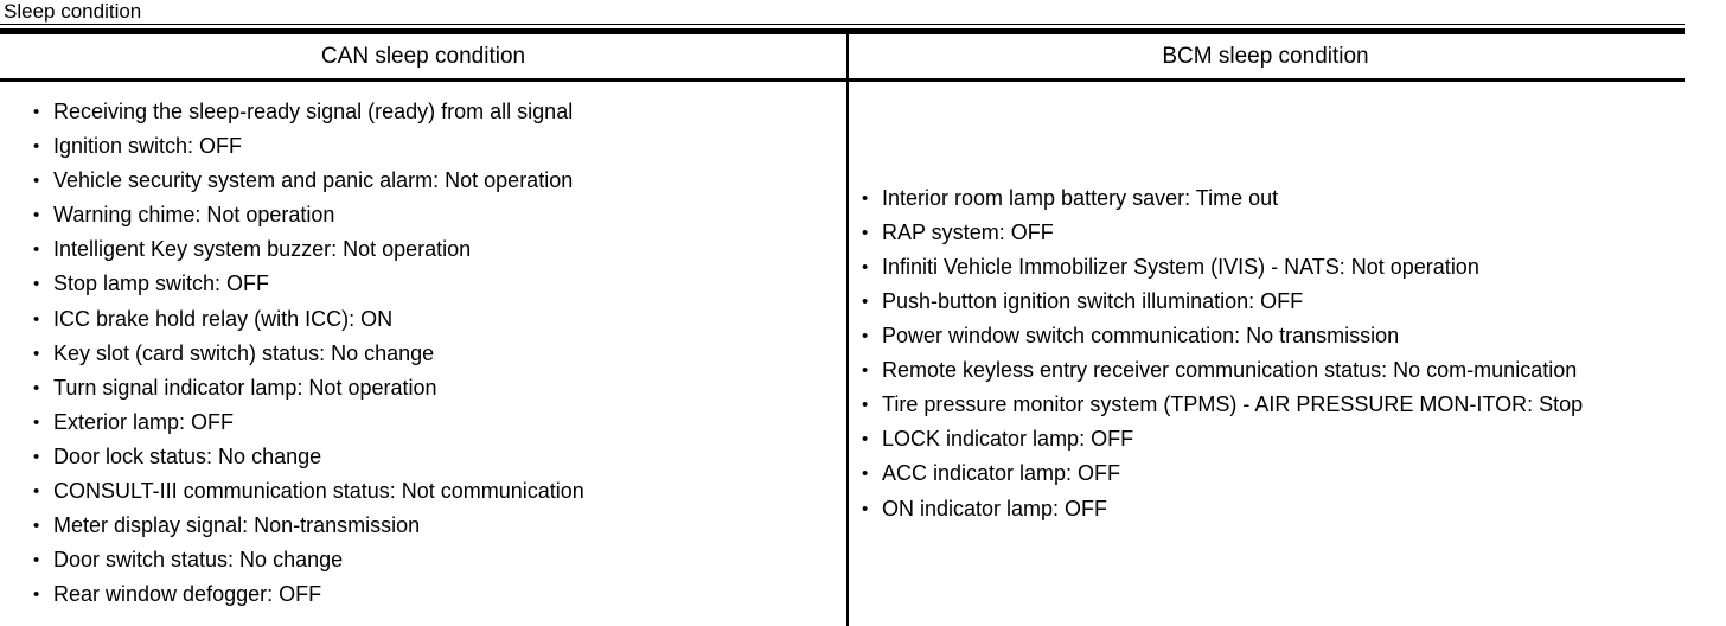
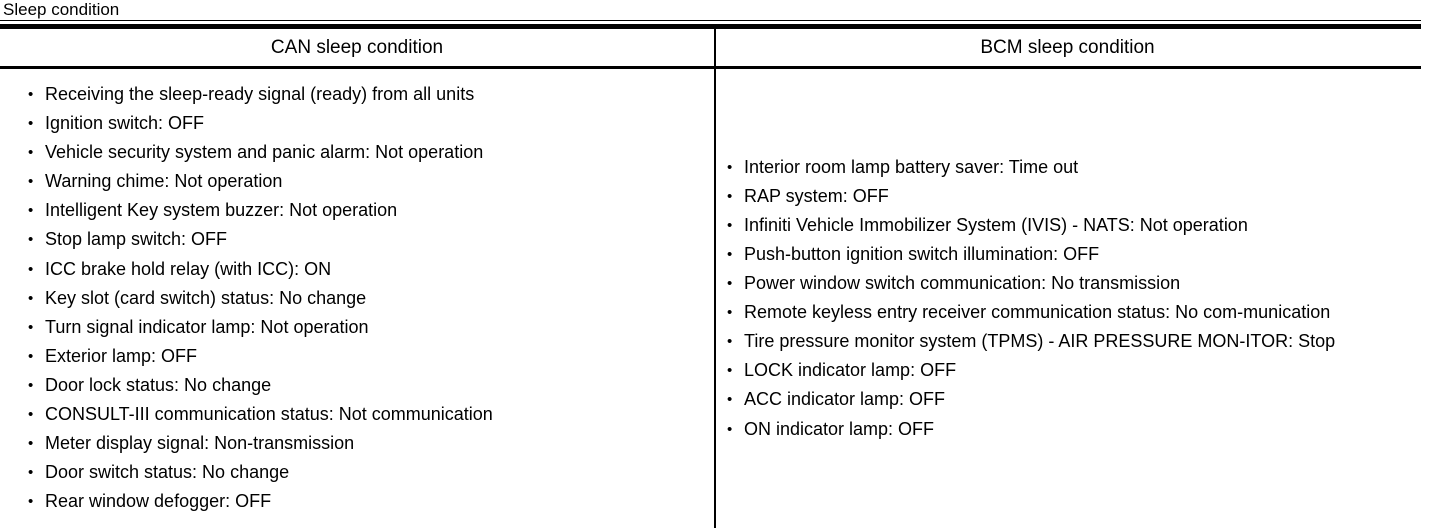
  Sleep condition
  CAN sleep condition
  BCM sleep condition
- Receiving the sleep-ready signal (ready) from all signal
+ Receiving the sleep-ready signal (ready) from all units
  Ignition switch: OFF
  Vehicle security system and panic alarm: Not operation
  Warning chime: Not operation
  Intelligent Key system buzzer: Not operation
  Stop lamp switch: OFF
  ICC brake hold relay (with ICC): ON
  Key slot (card switch) status: No change
  Turn signal indicator lamp: Not operation
  Exterior lamp: OFF
  Door lock status: No change
  CONSULT-III communication status: Not communication
  Meter display signal: Non-transmission
  Door switch status: No change
  Rear window defogger: OFF
  Interior room lamp battery saver: Time out
  RAP system: OFF
  Infiniti Vehicle Immobilizer System (IVIS) - NATS: Not operation
  Push-button ignition switch illumination: OFF
  Power window switch communication: No transmission
  Remote keyless entry receiver communication status: No com-munication
  Tire pressure monitor system (TPMS) - AIR PRESSURE MON-ITOR: Stop
  LOCK indicator lamp: OFF
  ACC indicator lamp: OFF
  ON indicator lamp: OFF
